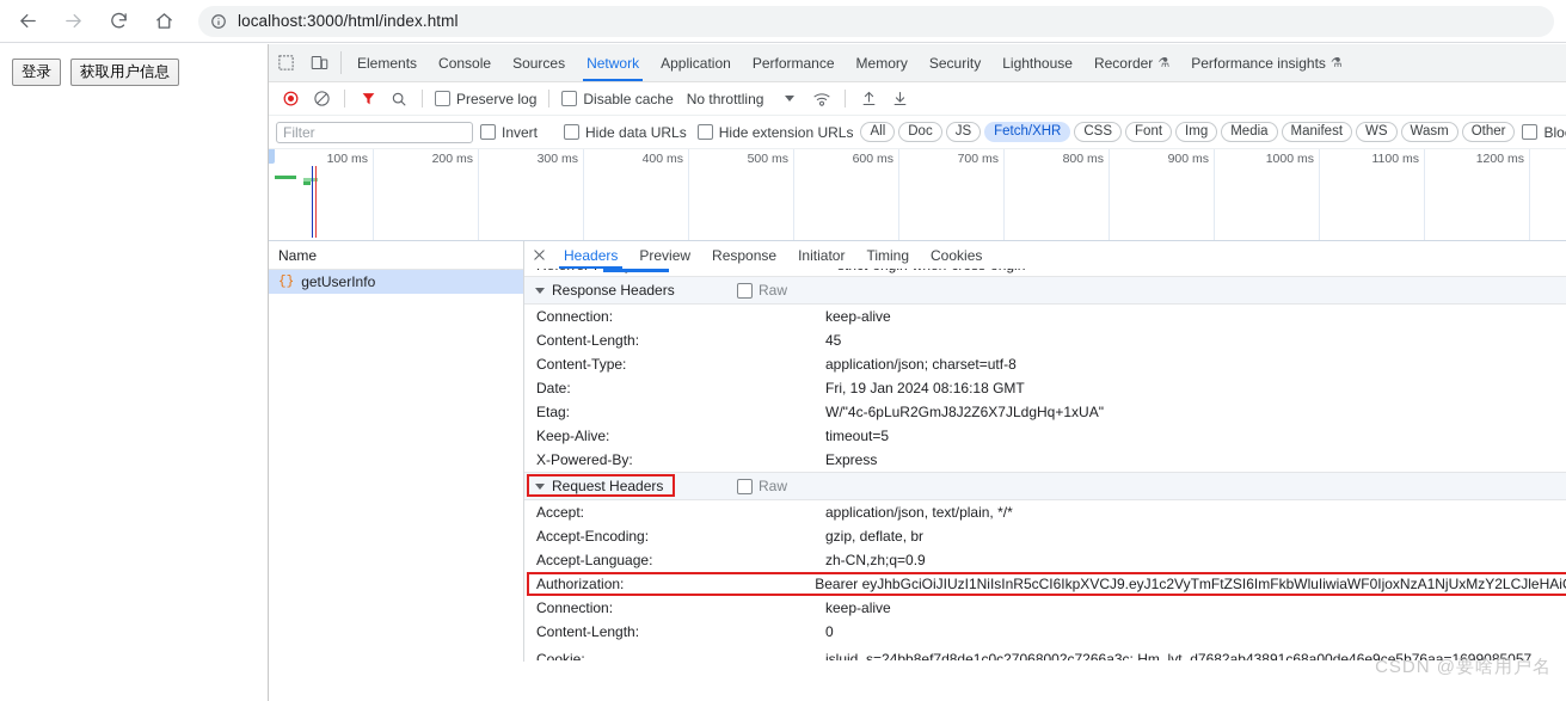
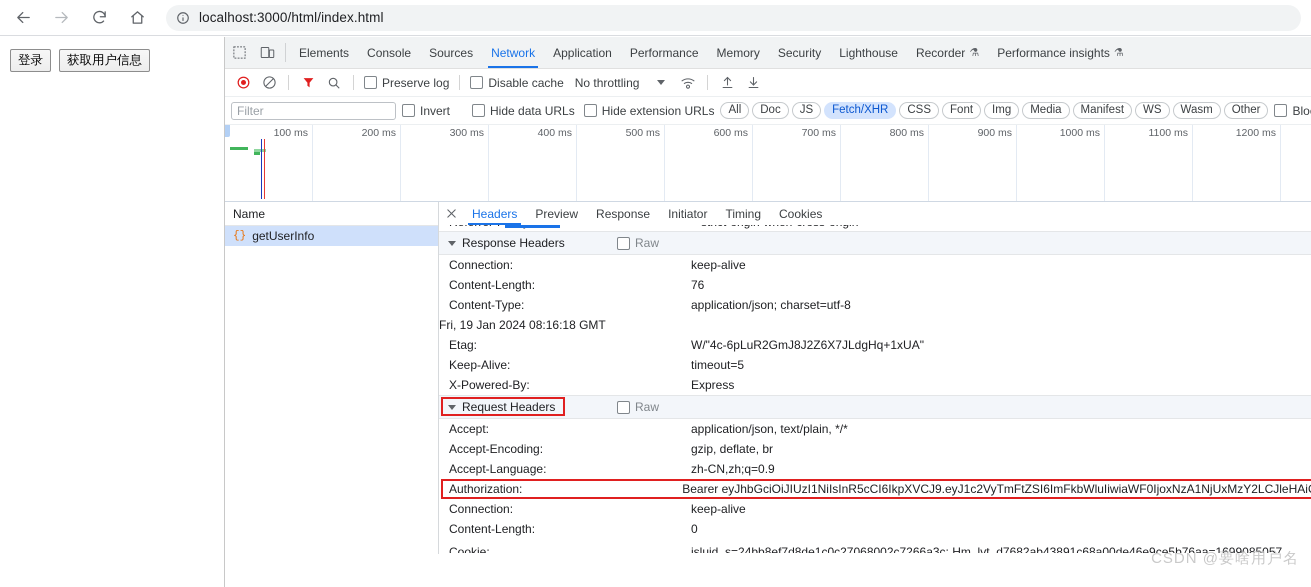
  localhost:3000/html/index.html
  登录
  获取用户信息
  Elements
  Console
  Sources
  Network
  Application
  Performance
  Memory
  Security
  Lighthouse
  Recorder
  ⚗
  Performance insights
  ⚗
  Preserve log
  Disable cache
  No throttling
  Filter
  Invert
  Hide data URLs
  Hide extension URLs
  All
  Doc
  JS
  Fetch/XHR
  CSS
  Font
  Img
  Media
  Manifest
  WS
  Wasm
  Other
  100 ms
  200 ms
  300 ms
  400 ms
  500 ms
  600 ms
  700 ms
  800 ms
  900 ms
  1000 ms
  1100 ms
  1200 ms
  Name
  {}
  getUserInfo
  Headers
  Preview
  Response
  Initiator
  Timing
  Cookies
  Response Headers
  Raw
  Connection:
  keep-alive
  Content-Length:
- 45
+ 76
  Content-Type:
  application/json; charset=utf-8
- Date:
  Fri, 19 Jan 2024 08:16:18 GMT
  Etag:
  W/"4c-6pLuR2GmJ8J2Z6X7JLdgHq+1xUA"
  Keep-Alive:
  timeout=5
  X-Powered-By:
  Express
  Request Headers
  Raw
  Accept:
  application/json, text/plain, */*
  Accept-Encoding:
  gzip, deflate, br
  Accept-Language:
  zh-CN,zh;q=0.9
  Authorization:
  Bearer eyJhbGciOiJIUzI1NiIsInR5cCI6IkpXVCJ9.eyJ1c2VyTmFtZSI6ImFkbWluIiwiaWF0IjoxNzA1NjUxMzY2LCJleHAi
  Connection:
  keep-alive
  Content-Length:
  0
  Cookie:
  jsluid_s=24bb8ef7d8de1c0c27068002c7266a3c; Hm_lvt_d7682ab43891c68a00de46e9ce5b76aa=1699085057
  CSDN @要啥用户名
